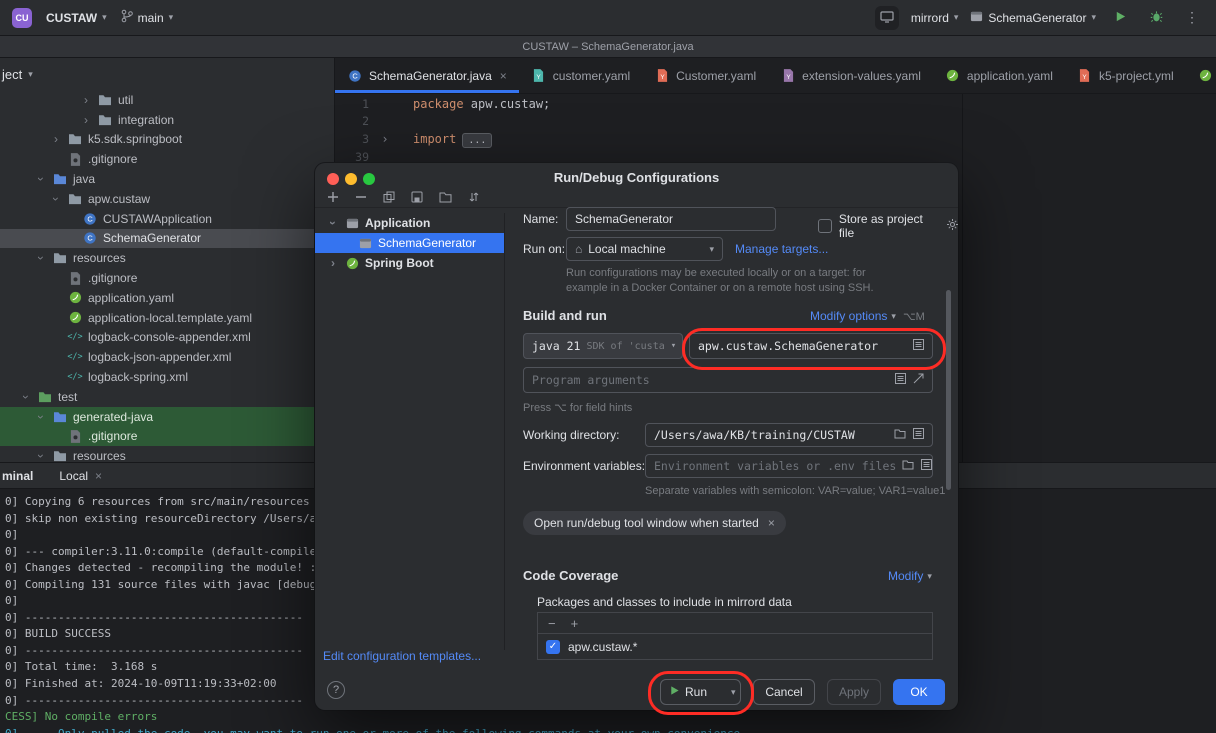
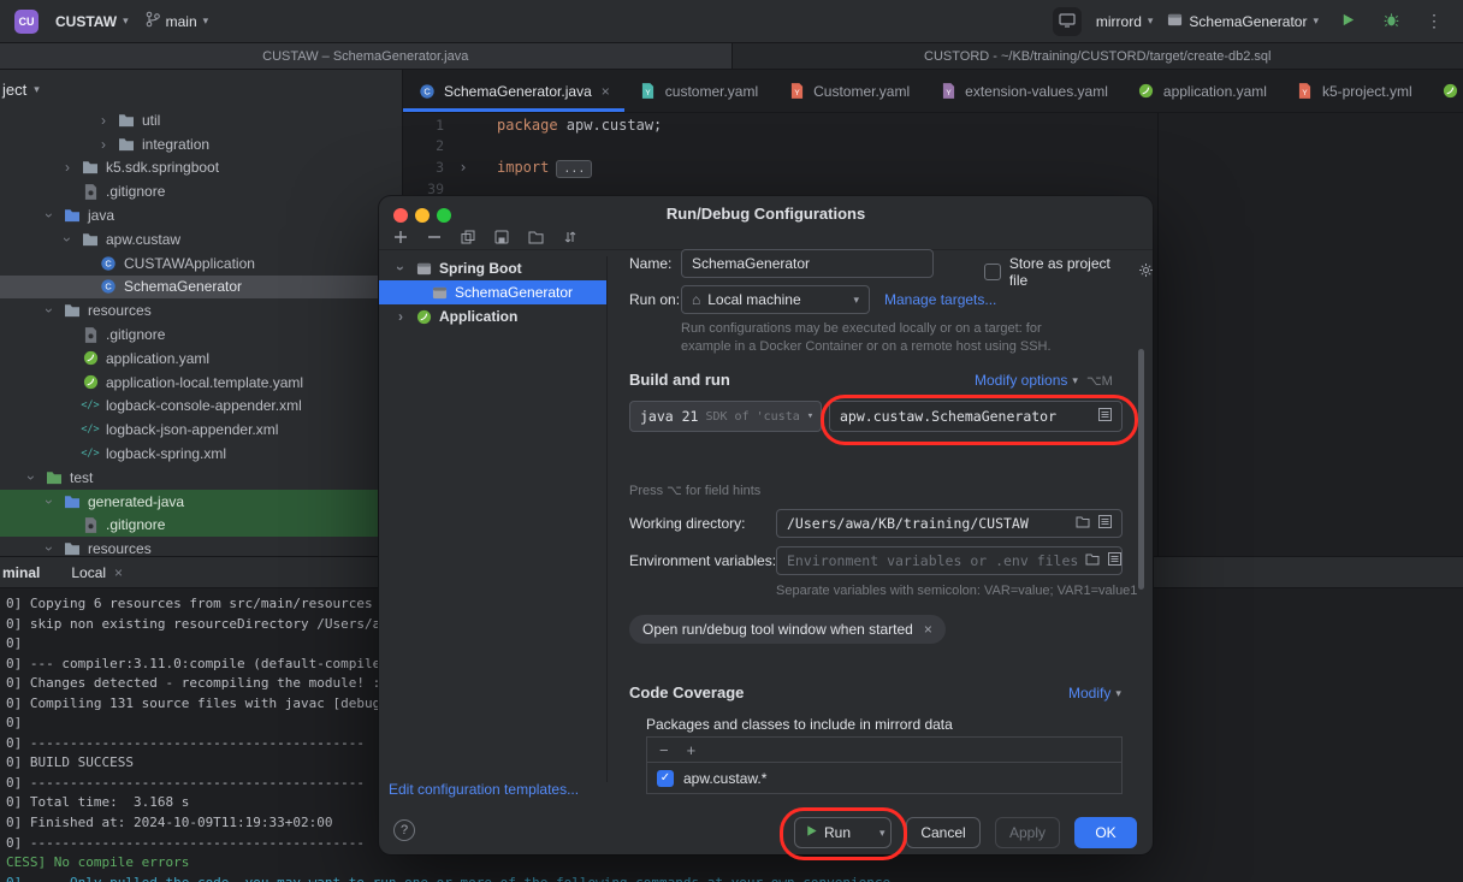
  CU
  CUSTAW
  ▾
  main
  ▾
  mirrord
  ▾
  SchemaGenerator
  ▾
  ⋮
  CUSTAW – SchemaGenerator.java
+ CUSTORD - ~/KB/training/CUSTORD/target/create-db2.sql
  ject
  ▾
  ›
  util
  ›
  integration
  ›
  k5.sdk.springboot
  .gitignore
  java
  apw.custaw
  C
  CUSTAWApplication
  C
  SchemaGenerator
  resources
  .gitignore
  application.yaml
  application-local.template.yaml
  </>
  logback-console-appender.xml
  </>
  logback-json-appender.xml
  </>
  logback-spring.xml
  test
  generated-java
  .gitignore
  resources
  C
  SchemaGenerator.java
  ×
  customer.yaml
  Customer.yaml
  extension-values.yaml
  application.yaml
  k5-project.yml
  1
  2
  3
  39
  ›
  package apw.custaw;
  import ...
  minal
  Local
  ×
  0] Copying 6 resources from src/main/resources
  0] skip non existing resourceDirectory /Users/a
  0]
  0] --- compiler:3.11.0:compile (default-compile
  0] Changes detected - recompiling the module! :
  0] Compiling 131 source files with javac [debug
  0]
  0] ------------------------------------------
  0] BUILD SUCCESS
  0] ------------------------------------------
  0] Total time: 3.168 s
  0] Finished at: 2024-10-09T11:19:33+02:00
  0] ------------------------------------------
  CESS] No compile errors
  Run/Debug Configurations
- Application
+ Spring Boot
  SchemaGenerator
  ›
- Spring Boot
+ Application
  Name:
  SchemaGenerator
  Store as project file
  Run on:
  ⌂
  Local machine
  ▾
  Manage targets...
  Run configurations may be executed locally or on a target: for
  example in a Docker Container or on a remote host using SSH.
  Build and run
  Modify options
  ▾
  ⌥M
  java 21
  SDK of 'custa
  ▾
  apw.custaw.SchemaGenerator
- Program arguments
  Press ⌥ for field hints
  Working directory:
  /Users/awa/KB/training/CUSTAW
  Environment variables:
  Environment variables or .env files
  Separate variables with semicolon: VAR=value; VAR1=value1
  Open run/debug tool window when started
  ×
  Code Coverage
  Modify
  ▾
  Packages and classes to include in mirrord data
  −
  +
  ✓
  apw.custaw.*
  Edit configuration templates...
  ?
  Run
  ▾
  Cancel
  Apply
  OK
